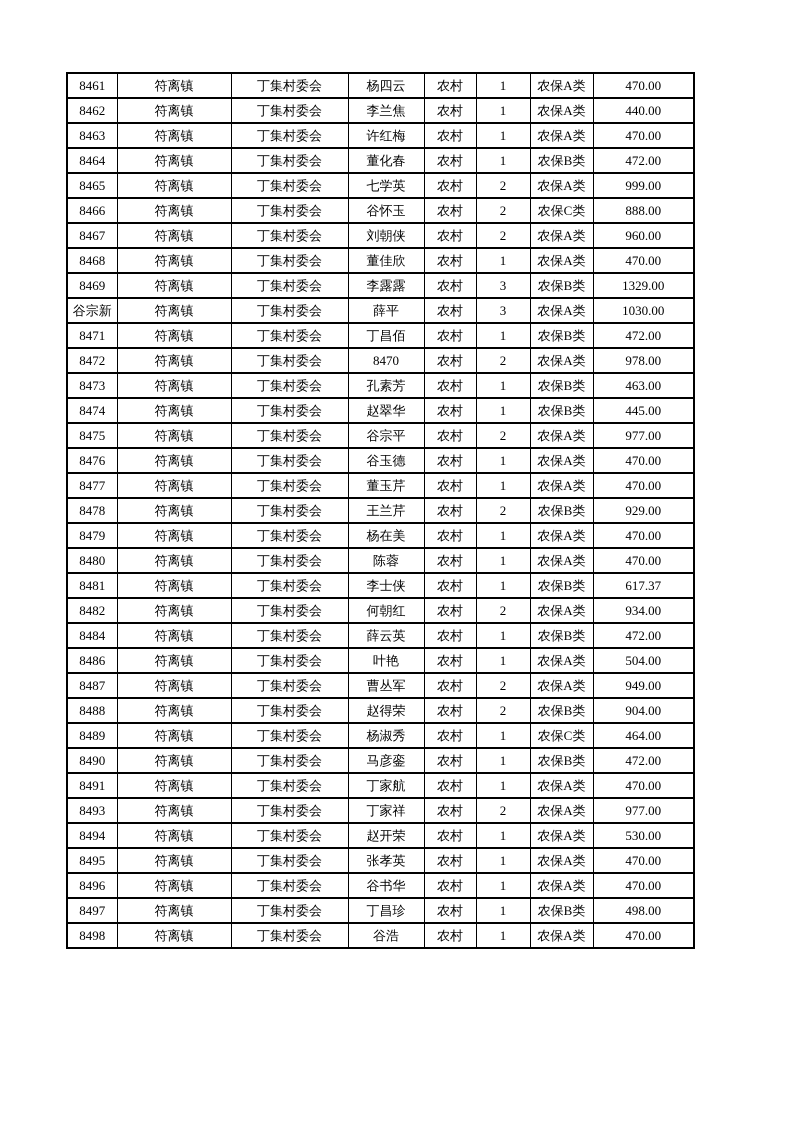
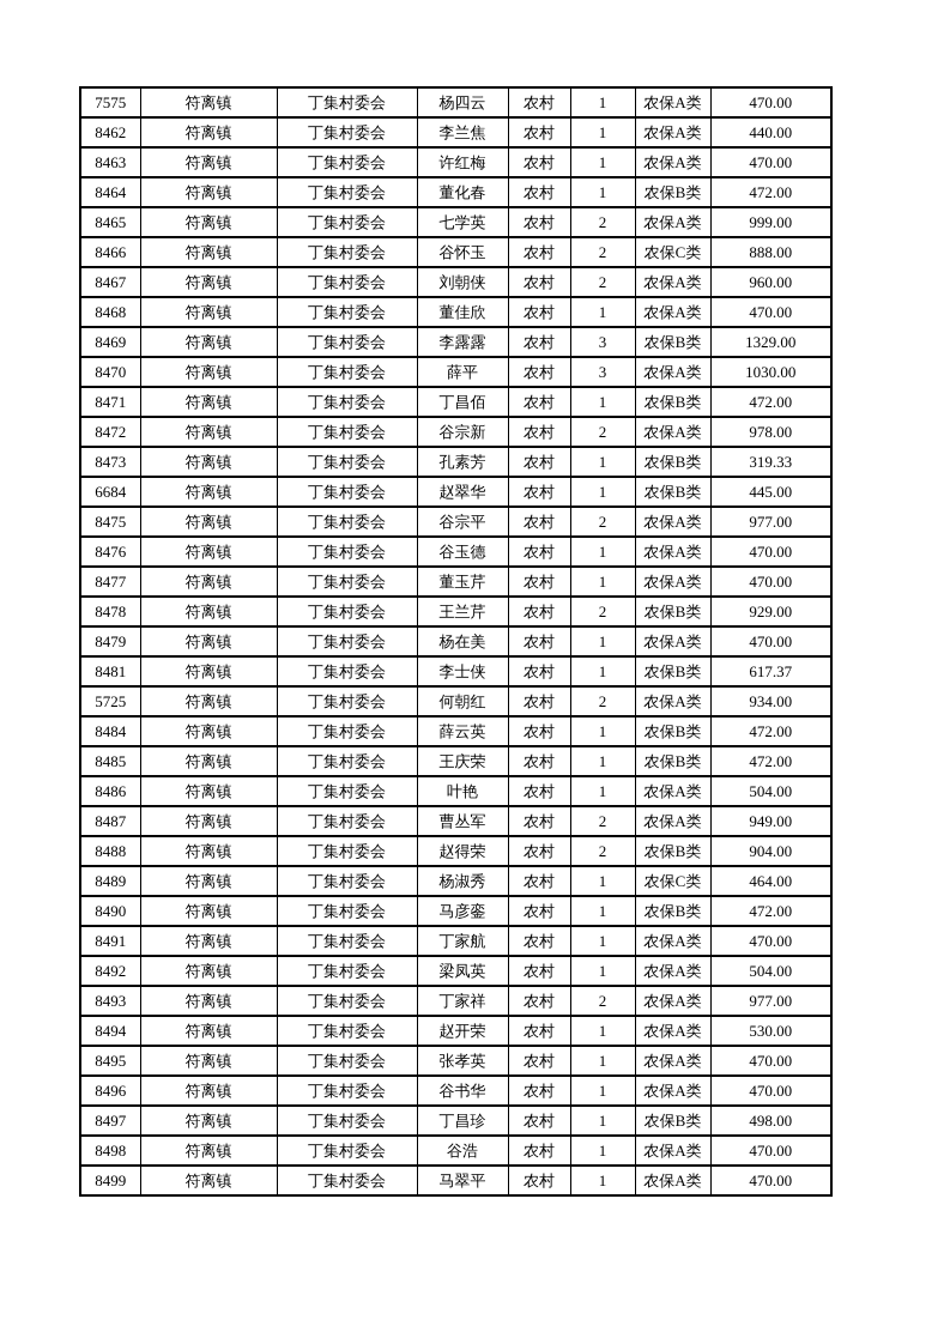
- 8461	符离镇	丁集村委会	杨四云	农村	1	农保A类	470.00
+ 7575	符离镇	丁集村委会	杨四云	农村	1	农保A类	470.00
  8462	符离镇	丁集村委会	李兰焦	农村	1	农保A类	440.00
  8463	符离镇	丁集村委会	许红梅	农村	1	农保A类	470.00
  8464	符离镇	丁集村委会	董化春	农村	1	农保B类	472.00
  8465	符离镇	丁集村委会	七学英	农村	2	农保A类	999.00
  8466	符离镇	丁集村委会	谷怀玉	农村	2	农保C类	888.00
  8467	符离镇	丁集村委会	刘朝侠	农村	2	农保A类	960.00
  8468	符离镇	丁集村委会	董佳欣	农村	1	农保A类	470.00
  8469	符离镇	丁集村委会	李露露	农村	3	农保B类	1329.00
- 谷宗新	符离镇	丁集村委会	薛平	农村	3	农保A类	1030.00
+ 8470	符离镇	丁集村委会	薛平	农村	3	农保A类	1030.00
  8471	符离镇	丁集村委会	丁昌佰	农村	1	农保B类	472.00
- 8472	符离镇	丁集村委会	8470	农村	2	农保A类	978.00
+ 8472	符离镇	丁集村委会	谷宗新	农村	2	农保A类	978.00
- 8473	符离镇	丁集村委会	孔素芳	农村	1	农保B类	463.00
+ 8473	符离镇	丁集村委会	孔素芳	农村	1	农保B类	319.33
- 8474	符离镇	丁集村委会	赵翠华	农村	1	农保B类	445.00
+ 6684	符离镇	丁集村委会	赵翠华	农村	1	农保B类	445.00
  8475	符离镇	丁集村委会	谷宗平	农村	2	农保A类	977.00
  8476	符离镇	丁集村委会	谷玉德	农村	1	农保A类	470.00
  8477	符离镇	丁集村委会	董玉芹	农村	1	农保A类	470.00
  8478	符离镇	丁集村委会	王兰芹	农村	2	农保B类	929.00
  8479	符离镇	丁集村委会	杨在美	农村	1	农保A类	470.00
- 8480	符离镇	丁集村委会	陈蓉	农村	1	农保A类	470.00
  8481	符离镇	丁集村委会	李士侠	农村	1	农保B类	617.37
- 8482	符离镇	丁集村委会	何朝红	农村	2	农保A类	934.00
+ 5725	符离镇	丁集村委会	何朝红	农村	2	农保A类	934.00
  8484	符离镇	丁集村委会	薛云英	农村	1	农保B类	472.00
+ 8485	符离镇	丁集村委会	王庆荣	农村	1	农保B类	472.00
  8486	符离镇	丁集村委会	叶艳	农村	1	农保A类	504.00
  8487	符离镇	丁集村委会	曹丛军	农村	2	农保A类	949.00
  8488	符离镇	丁集村委会	赵得荣	农村	2	农保B类	904.00
  8489	符离镇	丁集村委会	杨淑秀	农村	1	农保C类	464.00
  8490	符离镇	丁集村委会	马彦銮	农村	1	农保B类	472.00
  8491	符离镇	丁集村委会	丁家航	农村	1	农保A类	470.00
+ 8492	符离镇	丁集村委会	梁凤英	农村	1	农保A类	504.00
  8493	符离镇	丁集村委会	丁家祥	农村	2	农保A类	977.00
  8494	符离镇	丁集村委会	赵开荣	农村	1	农保A类	530.00
  8495	符离镇	丁集村委会	张孝英	农村	1	农保A类	470.00
  8496	符离镇	丁集村委会	谷书华	农村	1	农保A类	470.00
  8497	符离镇	丁集村委会	丁昌珍	农村	1	农保B类	498.00
  8498	符离镇	丁集村委会	谷浩	农村	1	农保A类	470.00
+ 8499	符离镇	丁集村委会	马翠平	农村	1	农保A类	470.00
